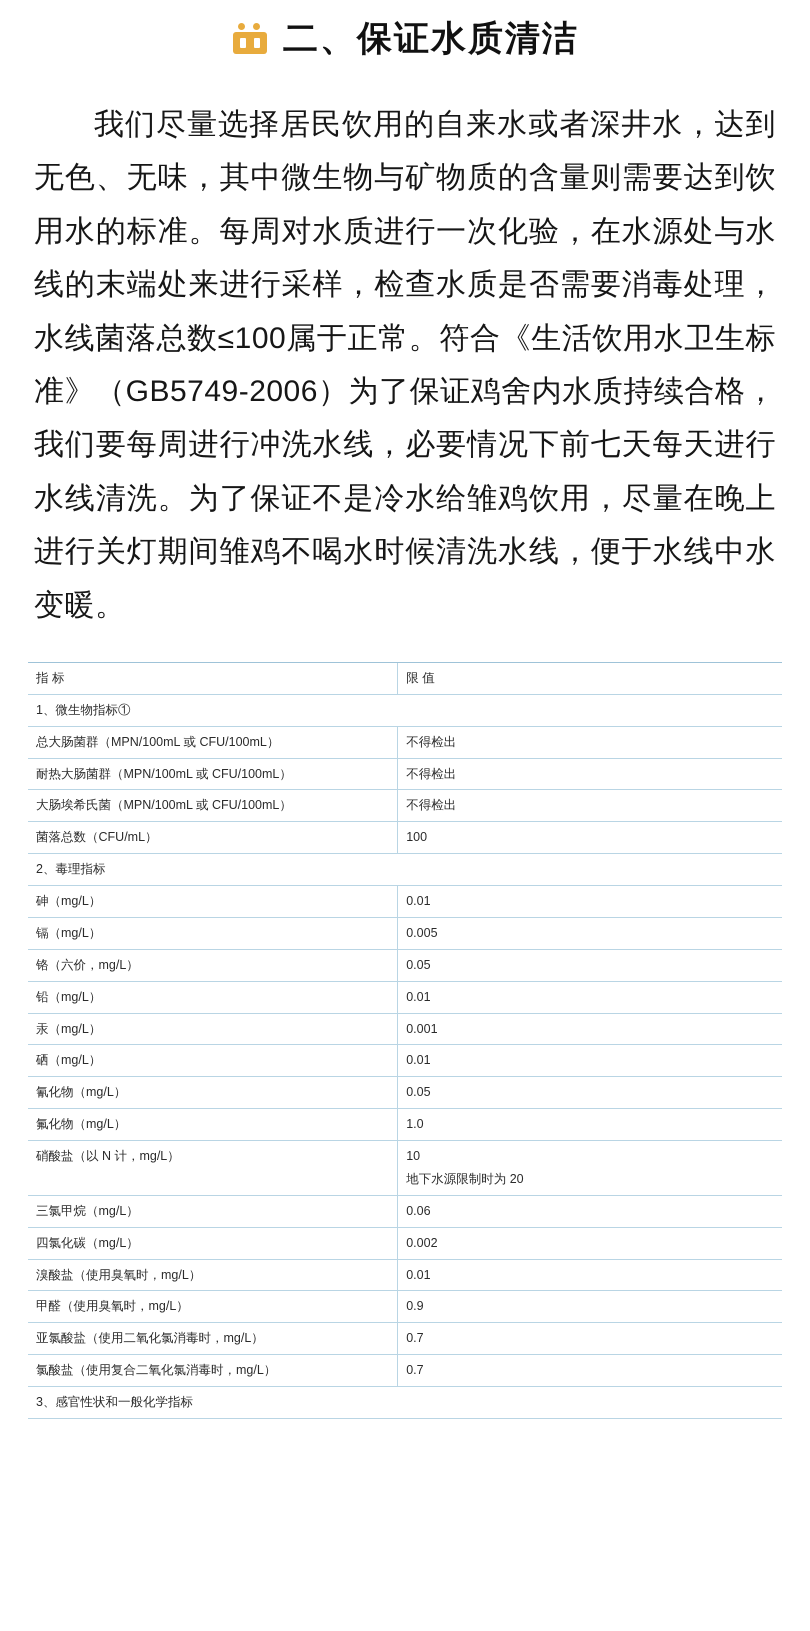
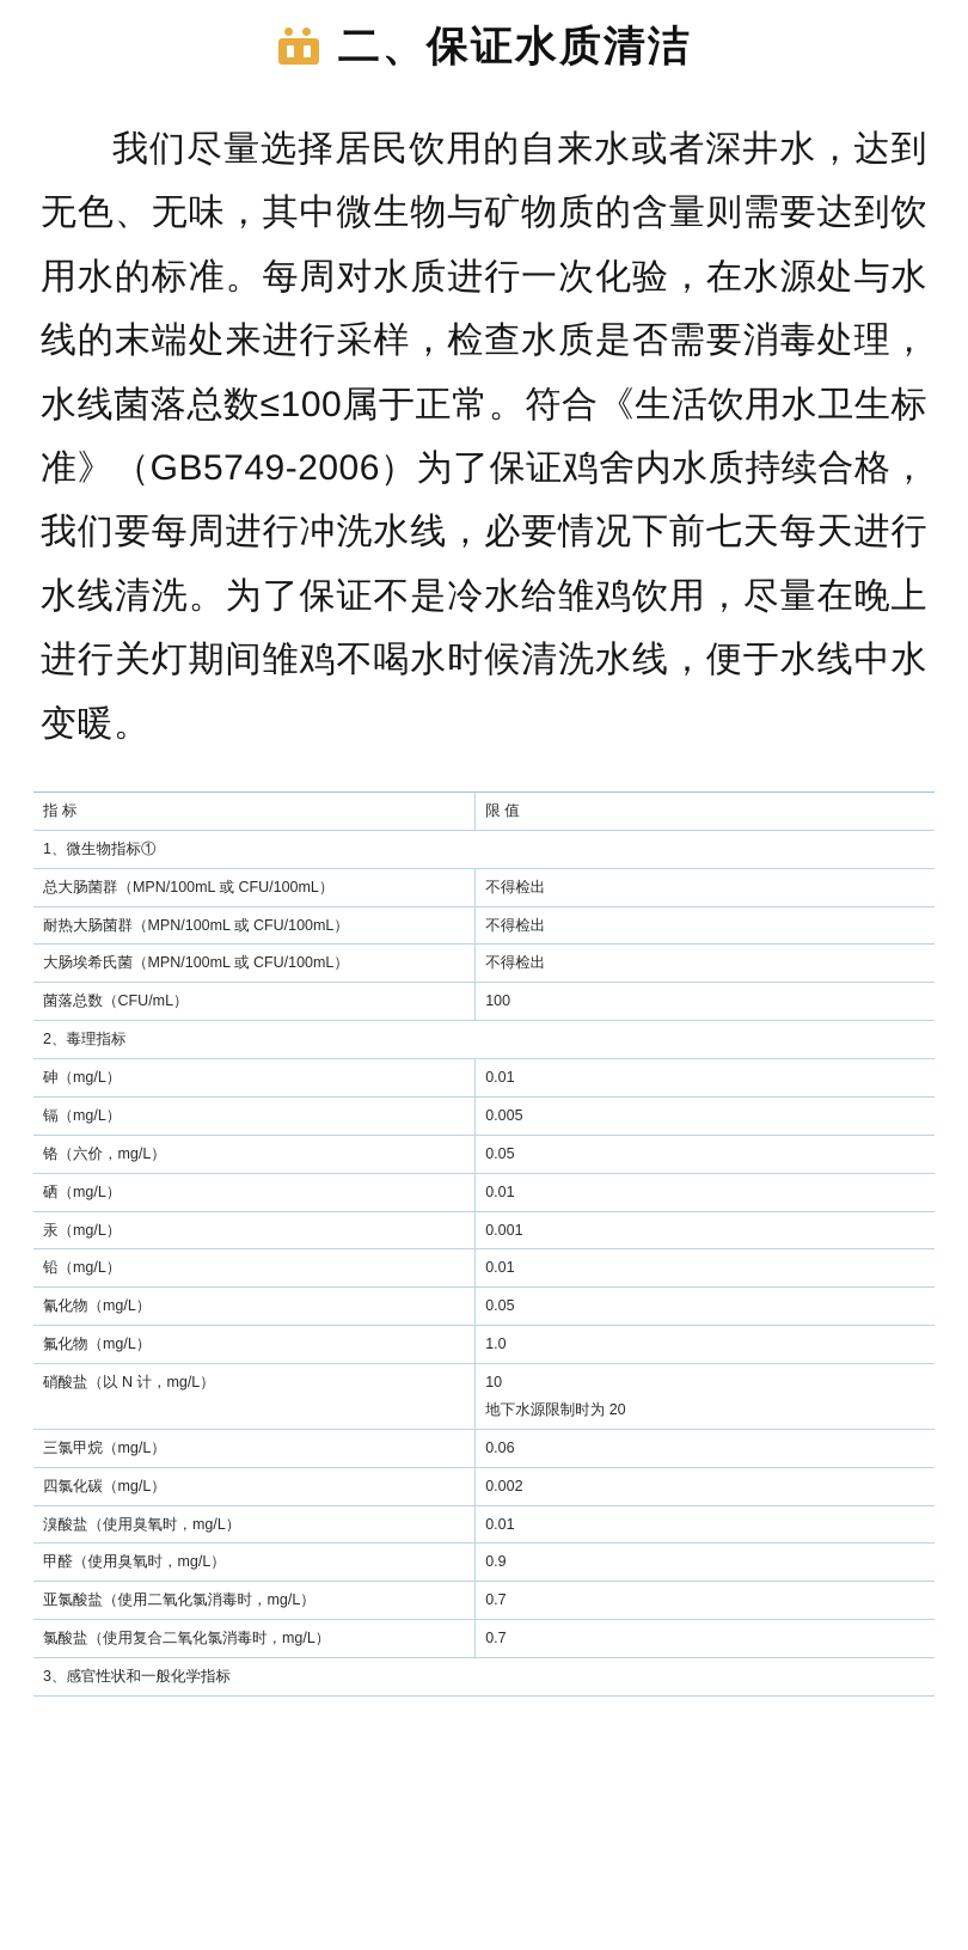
  二、保证水质清洁
  我们尽量选择居民饮用的自来水或者深井水，达到无色、无味，其中微生物与矿物质的含量则需要达到饮用水的标准。每周对水质进行一次化验，在水源处与水线的末端处来进行采样，检查水质是否需要消毒处理，水线菌落总数≤100属于正常。符合《生活饮用水卫生标准》（GB5749-2006）为了保证鸡舍内水质持续合格，我们要每周进行冲洗水线，必要情况下前七天每天进行水线清洗。为了保证不是冷水给雏鸡饮用，尽量在晚上进行关灯期间雏鸡不喝水时候清洗水线，便于水线中水变暖。
  指 标	限 值
  1、微生物指标①
  总大肠菌群（MPN/100mL 或 CFU/100mL）	不得检出
  耐热大肠菌群（MPN/100mL 或 CFU/100mL）	不得检出
  大肠埃希氏菌（MPN/100mL 或 CFU/100mL）	不得检出
  菌落总数（CFU/mL）	100
  2、毒理指标
  砷（mg/L）	0.01
  镉（mg/L）	0.005
  铬（六价，mg/L）	0.05
- 铅（mg/L）	0.01
+ 硒（mg/L）	0.01
  汞（mg/L）	0.001
- 硒（mg/L）	0.01
+ 铅（mg/L）	0.01
  氰化物（mg/L）	0.05
  氟化物（mg/L）	1.0
  硝酸盐（以 N 计，mg/L）	10地下水源限制时为 20
  三氯甲烷（mg/L）	0.06
  四氯化碳（mg/L）	0.002
  溴酸盐（使用臭氧时，mg/L）	0.01
  甲醛（使用臭氧时，mg/L）	0.9
  亚氯酸盐（使用二氧化氯消毒时，mg/L）	0.7
  氯酸盐（使用复合二氧化氯消毒时，mg/L）	0.7
  3、感官性状和一般化学指标
